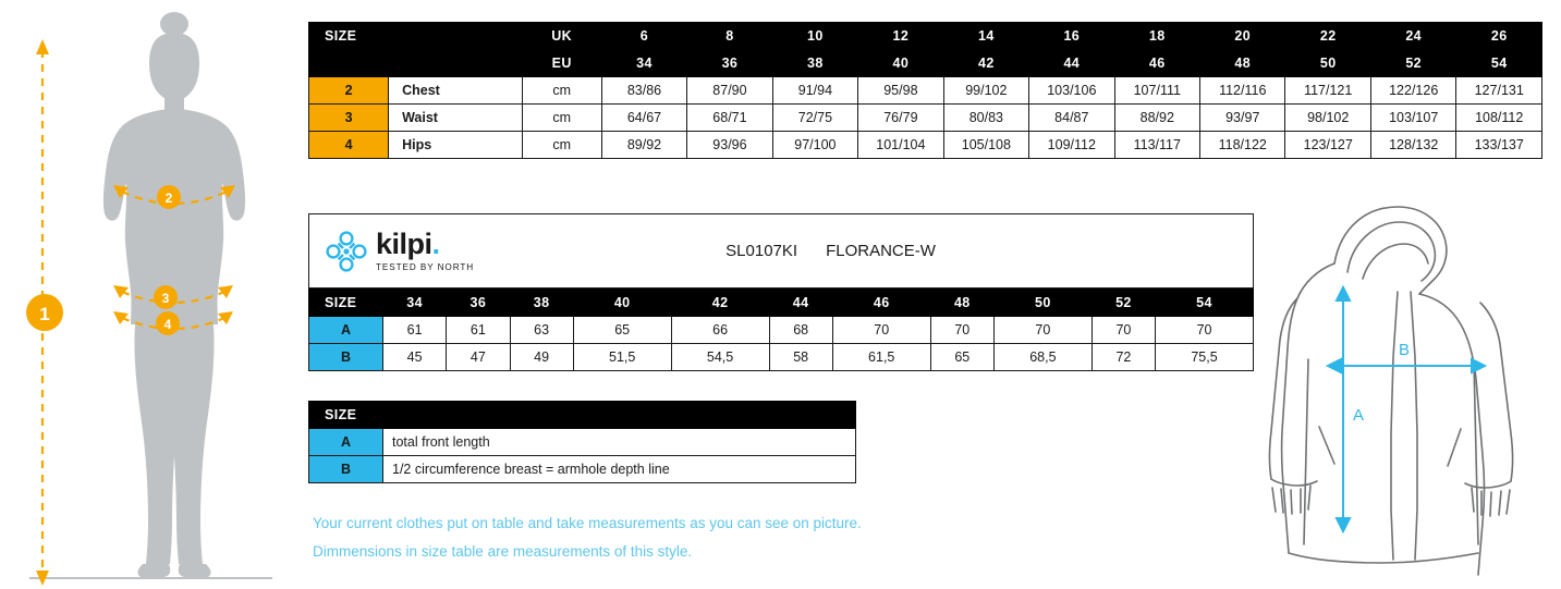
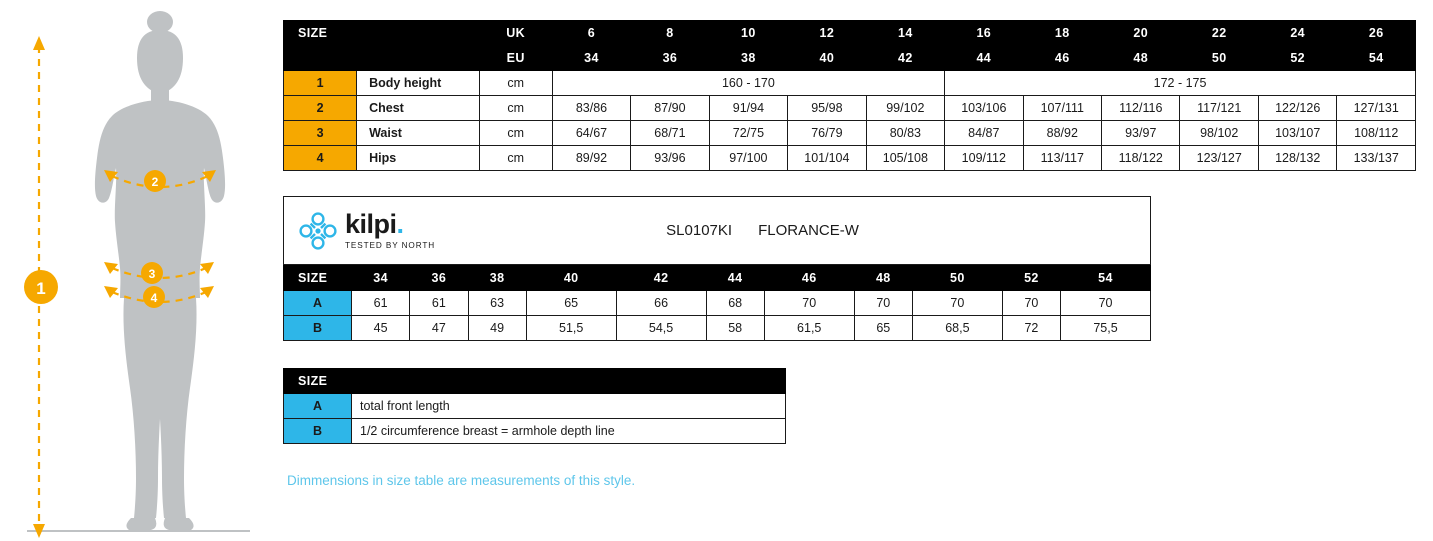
  1
  2
  3
  4
  SIZE	UK	6	8	10	12	14	16	18	20	22	24	26
  	EU	34	36	38	40	42	44	46	48	50	52	54
+ 1	Body height	cm	160 - 170	172 - 175
  2	Chest	cm	83/86	87/90	91/94	95/98	99/102	103/106	107/111	112/116	117/121	122/126	127/131
  3	Waist	cm	64/67	68/71	72/75	76/79	80/83	84/87	88/92	93/97	98/102	103/107	108/112
  4	Hips	cm	89/92	93/96	97/100	101/104	105/108	109/112	113/117	118/122	123/127	128/132	133/137
  kilpi.
  TESTED BY NORTH
  SL0107KI FLORANCE-W
  SIZE	34	36	38	40	42	44	46	48	50	52	54
  A	61	61	63	65	66	68	70	70	70	70	70
  B	45	47	49	51,5	54,5	58	61,5	65	68,5	72	75,5
  SIZE
  A	total front length
  B	1/2 circumference breast = armhole depth line
- Your current clothes put on table and take measurements as you can see on picture.
  Dimmensions in size table are measurements of this style.
- B
- A
